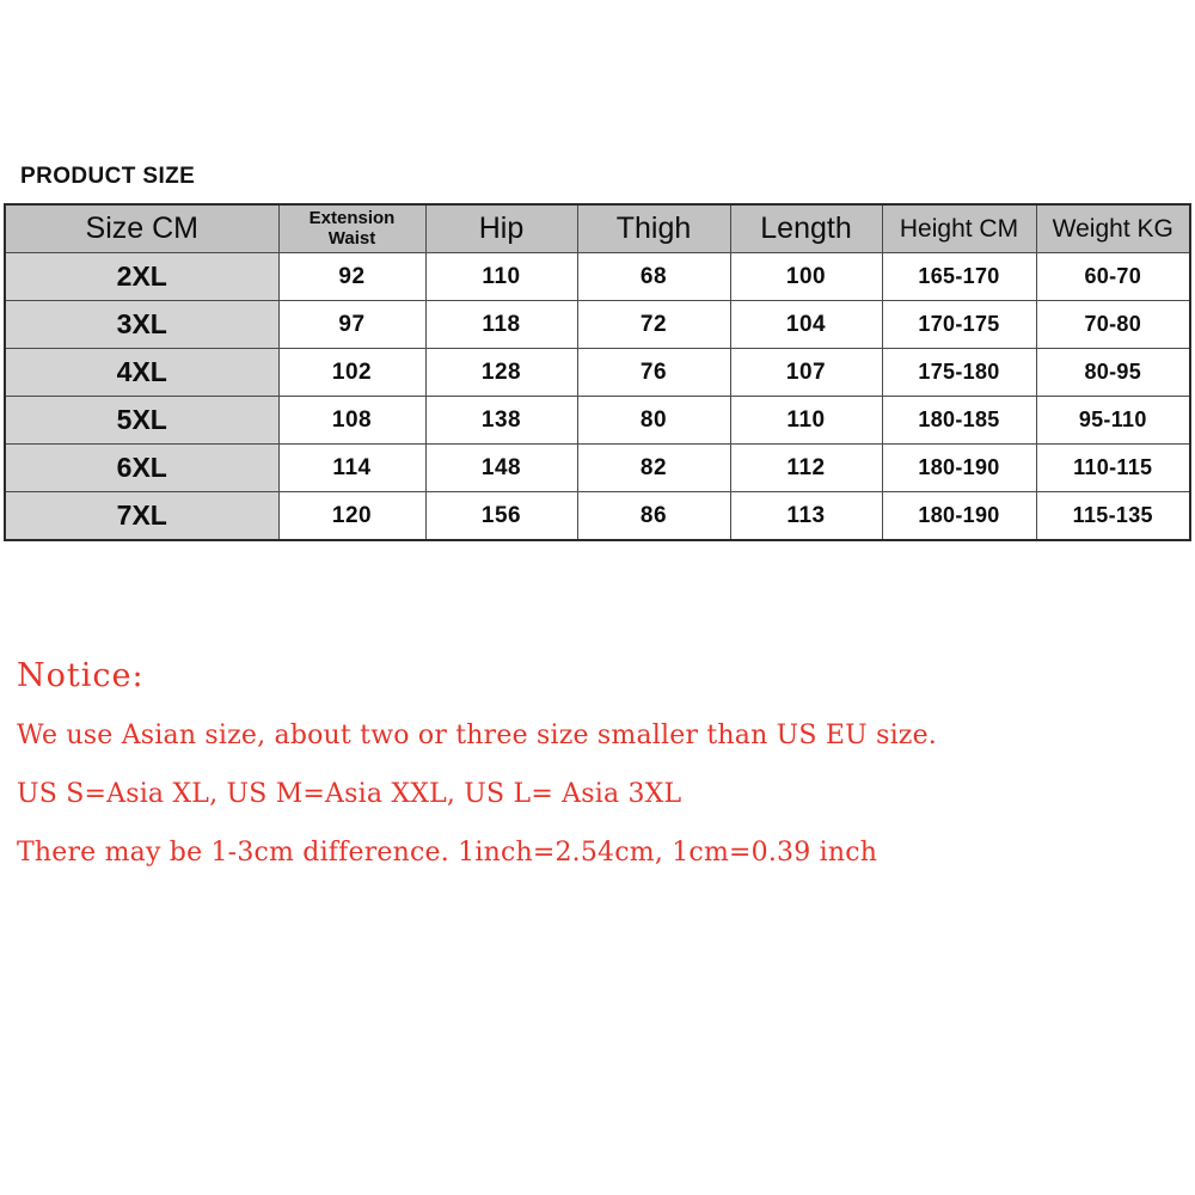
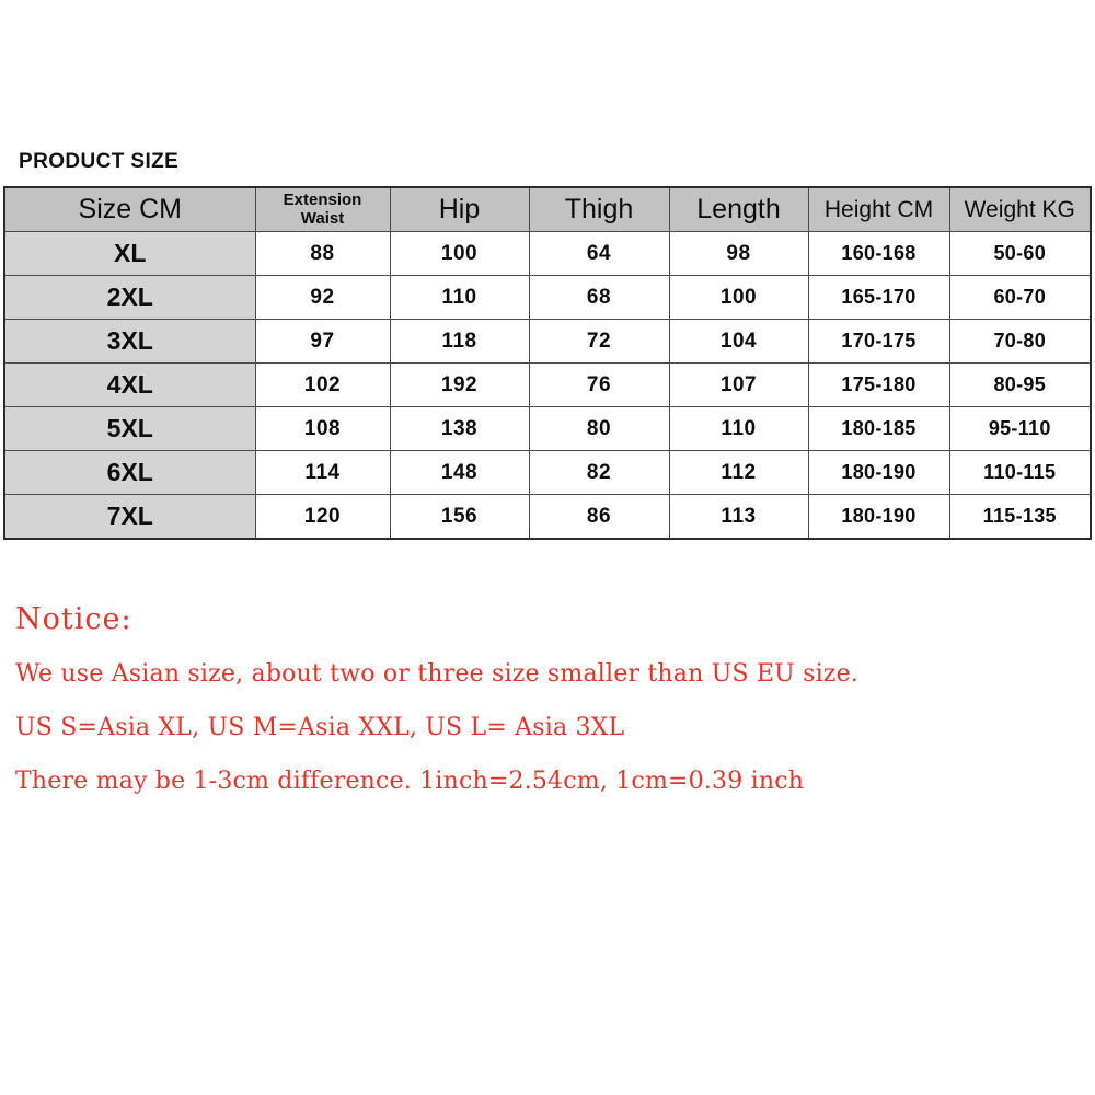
  PRODUCT SIZE
  Size CM	Extension Waist	Hip	Thigh	Length	Height CM	Weight KG
+ XL	88	100	64	98	160-168	50-60
  2XL	92	110	68	100	165-170	60-70
  3XL	97	118	72	104	170-175	70-80
- 4XL	102	128	76	107	175-180	80-95
+ 4XL	102	192	76	107	175-180	80-95
  5XL	108	138	80	110	180-185	95-110
  6XL	114	148	82	112	180-190	110-115
  7XL	120	156	86	113	180-190	115-135
  Notice:
  We use Asian size, about two or three size smaller than US EU size.
  US S=Asia XL, US M=Asia XXL, US L= Asia 3XL
  There may be 1-3cm difference. 1inch=2.54cm, 1cm=0.39 inch
